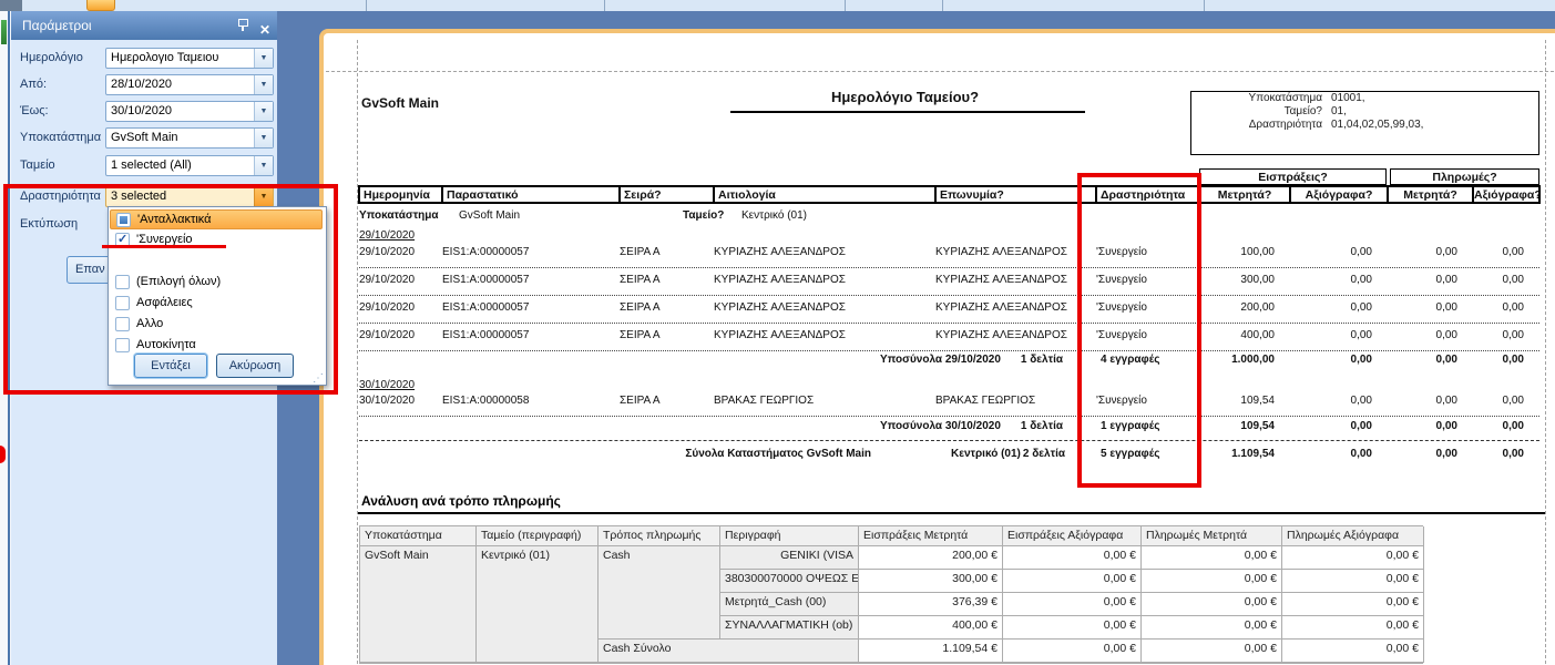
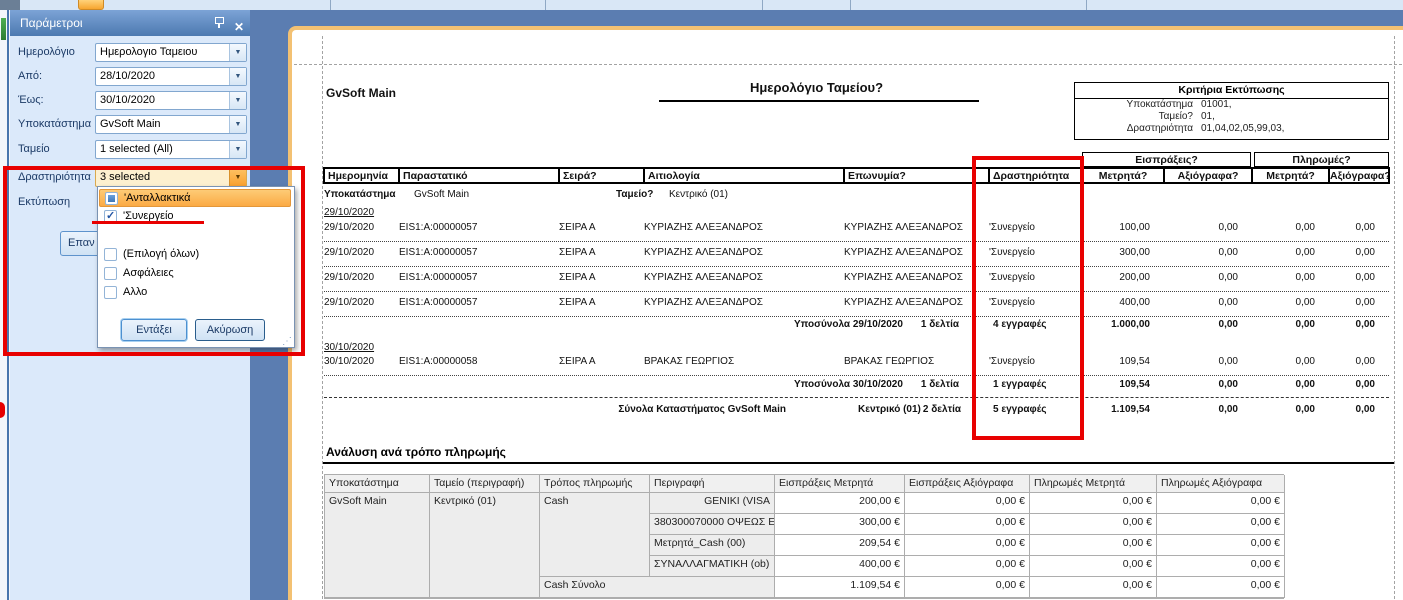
  GvSoft Main
  Ημερολόγιο Ταμείου?
+ Κριτήρια Εκτύπωσης
  Υποκατάστημα
  01001,
  Ταμείο?
  01,
  Δραστηριότητα
  01,04,02,05,99,03,
  Εισπράξεις?
  Πληρωμές?
  Ημερομηνία
  Παραστατικό
  Σειρά?
  Αιτιολογία
  Επωνυμία?
  Δραστηριότητα
  Μετρητά?
  Αξιόγραφα?
  Μετρητά?
  Αξιόγραφα?
  Υποκατάστημα
  GvSoft Main
  Ταμείο?
  Κεντρικό (01)
  29/10/2020
  29/10/2020
  EIS1:A:00000057
  ΣΕΙΡΑ Α
  ΚΥΡΙΑΖΗΣ ΑΛΕΞΑΝΔΡΟΣ
  ΚΥΡΙΑΖΗΣ ΑΛΕΞΑΝΔΡΟΣ
  'Συνεργείο
  100,00
  0,00
  0,00
  0,00
  29/10/2020
  EIS1:A:00000057
  ΣΕΙΡΑ Α
  ΚΥΡΙΑΖΗΣ ΑΛΕΞΑΝΔΡΟΣ
  ΚΥΡΙΑΖΗΣ ΑΛΕΞΑΝΔΡΟΣ
  'Συνεργείο
  300,00
  0,00
  0,00
  0,00
  29/10/2020
  EIS1:A:00000057
  ΣΕΙΡΑ Α
  ΚΥΡΙΑΖΗΣ ΑΛΕΞΑΝΔΡΟΣ
  ΚΥΡΙΑΖΗΣ ΑΛΕΞΑΝΔΡΟΣ
  'Συνεργείο
  200,00
  0,00
  0,00
  0,00
  29/10/2020
  EIS1:A:00000057
  ΣΕΙΡΑ Α
  ΚΥΡΙΑΖΗΣ ΑΛΕΞΑΝΔΡΟΣ
  ΚΥΡΙΑΖΗΣ ΑΛΕΞΑΝΔΡΟΣ
  'Συνεργείο
  400,00
  0,00
  0,00
  0,00
  Υποσύνολα 29/10/2020
  1 δελτία
  4 εγγραφές
  1.000,00
  0,00
  0,00
  0,00
  30/10/2020
  30/10/2020
  EIS1:A:00000058
  ΣΕΙΡΑ Α
  ΒΡΑΚΑΣ ΓΕΩΡΓΙΟΣ
  ΒΡΑΚΑΣ ΓΕΩΡΓΙΟΣ
  'Συνεργείο
  109,54
  0,00
  0,00
  0,00
  Υποσύνολα 30/10/2020
  1 δελτία
  1 εγγραφές
  109,54
  0,00
  0,00
  0,00
  Σύνολα Καταστήματος GvSoft Main
  Κεντρικό (01)
  2 δελτία
  5 εγγραφές
  1.109,54
  0,00
  0,00
  0,00
  Ανάλυση ανά τρόπο πληρωμής
  Υποκατάστημα
  Ταμείο (περιγραφή)
  Τρόπος πληρωμής
  Περιγραφή
  Εισπράξεις Μετρητά
  Εισπράξεις Αξιόγραφα
  Πληρωμές Μετρητά
  Πληρωμές Αξιόγραφα
  GvSoft Main
  Κεντρικό (01)
  Cash
  GENIKI (VISA
  200,00 €
  0,00 €
  0,00 €
  0,00 €
  380300070000 ΟΨΕΩΣ Ε
  300,00 €
  0,00 €
  0,00 €
  0,00 €
  Μετρητά_Cash (00)
- 376,39 €
+ 209,54 €
  0,00 €
  0,00 €
  0,00 €
  ΣΥΝΑΛΛΑΓΜΑΤΙΚΗ (ob)
  400,00 €
  0,00 €
  0,00 €
  0,00 €
  Cash Σύνολο
  1.109,54 €
  0,00 €
  0,00 €
  0,00 €
  Παράμετροι
  ✕
  Ημερολόγιο
  Ημερολογιο Ταμειου
  Από:
  28/10/2020
  Έως:
  30/10/2020
  Υποκατάστημα
  GvSoft Main
  Ταμείο
  1 selected (All)
  Δραστηριότητα
  3 selected
  Εκτύπωση
  Επαν
  'Ανταλλακτικά
  'Συνεργείο
  (Επιλογή όλων)
  Ασφάλειες
  Αλλο
- Αυτοκίνητα
  Εντάξει
  Ακύρωση
  ⋰
